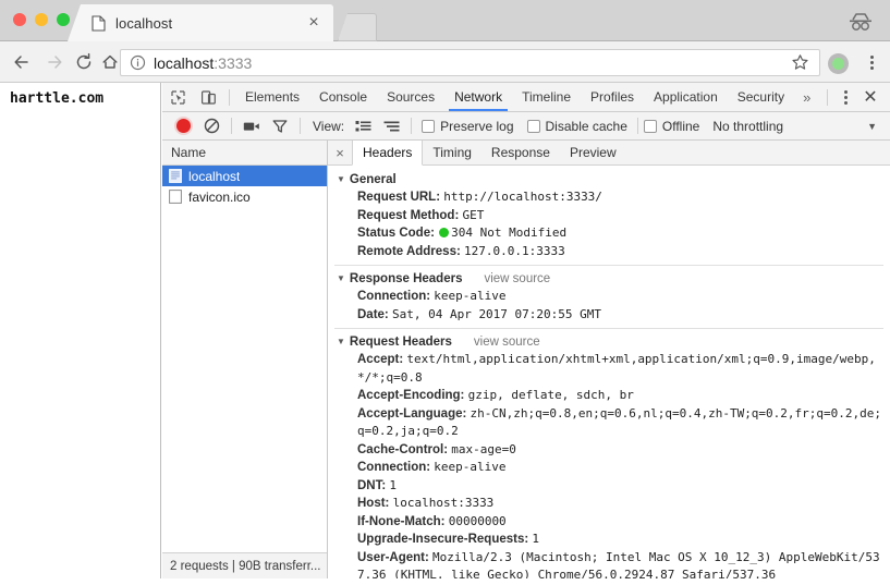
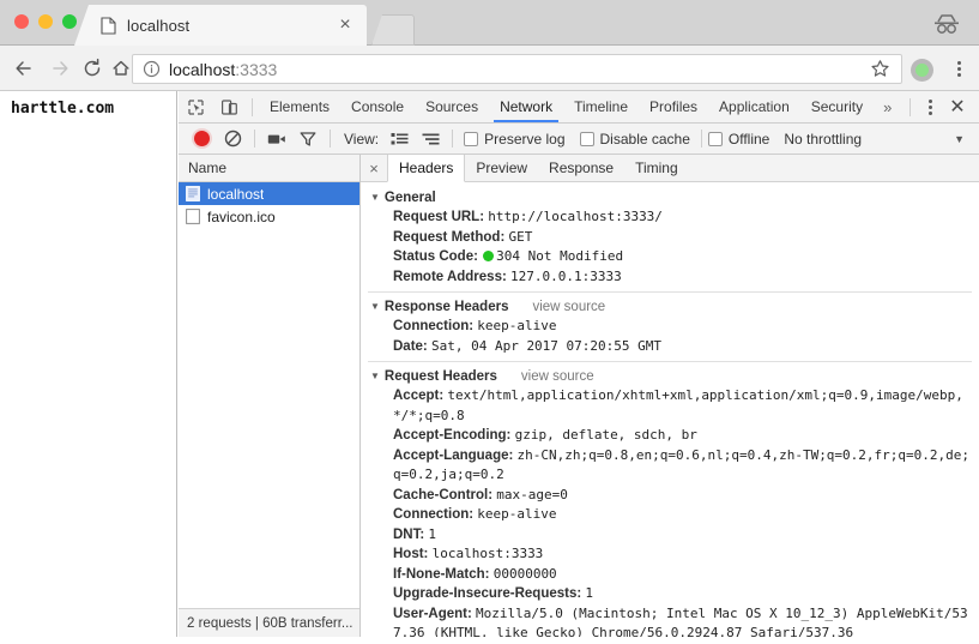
  localhost
  ×
  localhost:3333
  harttle.com
  Elements
  Console
  Sources
  Network
  Timeline
  Profiles
  Application
  Security
  »
  ✕
  View:
  Preserve log
  Disable cache
  Offline
  No throttling
  ▼
  Name
  localhost
  favicon.ico
- 2 requests | 90B transferr...
+ 2 requests | 60B transferr...
  ×
  Headers
- Timing
+ Preview
  Response
- Preview
+ Timing
  ▼
  General
  Request URL: http://localhost:3333/
  Request Method: GET
  Status Code: 304 Not Modified
  Remote Address: 127.0.0.1:3333
  ▼
  Response Headers
  view source
  Connection: keep-alive
  Date: Sat, 04 Apr 2017 07:20:55 GMT
  ▼
  Request Headers
  view source
  Accept: text/html,application/xhtml+xml,application/xml;q=0.9,image/webp,*/*;q=0.8
  Accept-Encoding: gzip, deflate, sdch, br
  Accept-Language: zh-CN,zh;q=0.8,en;q=0.6,nl;q=0.4,zh-TW;q=0.2,fr;q=0.2,de;q=0.2,ja;q=0.2
  Cache-Control: max-age=0
  Connection: keep-alive
  DNT: 1
  Host: localhost:3333
  If-None-Match: 00000000
  Upgrade-Insecure-Requests: 1
- User-Agent: Mozilla/2.3 (Macintosh; Intel Mac OS X 10_12_3) AppleWebKit/537.36 (KHTML, like Gecko) Chrome/56.0.2924.87 Safari/537.36
+ User-Agent: Mozilla/5.0 (Macintosh; Intel Mac OS X 10_12_3) AppleWebKit/537.36 (KHTML, like Gecko) Chrome/56.0.2924.87 Safari/537.36
